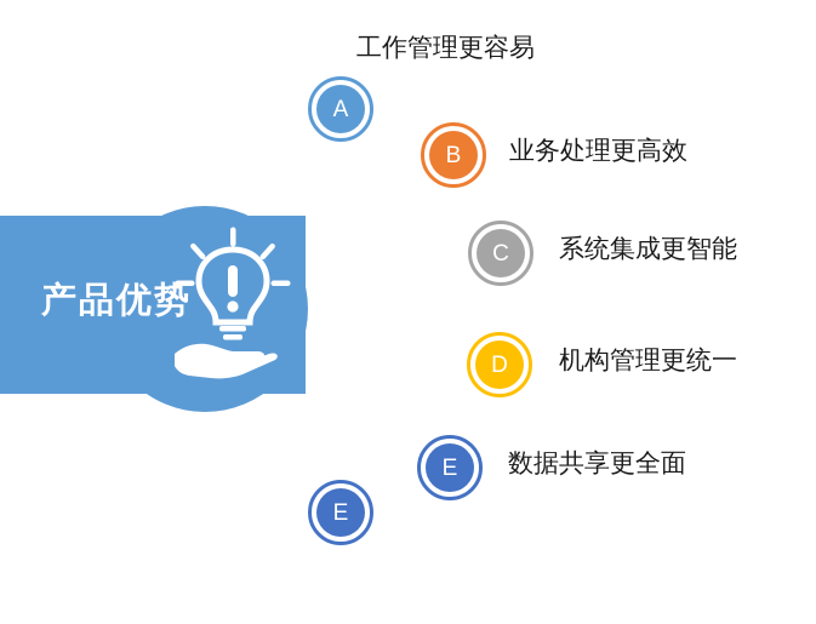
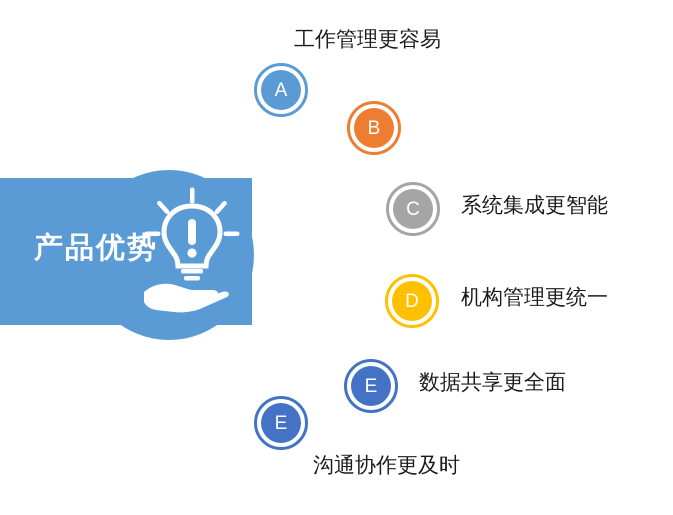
  产品优势
  A
  工作管理更容易
  B
- 业务处理更高效
  C
  系统集成更智能
  D
  机构管理更统一
  E
  数据共享更全面
  E
+ 沟通协作更及时
